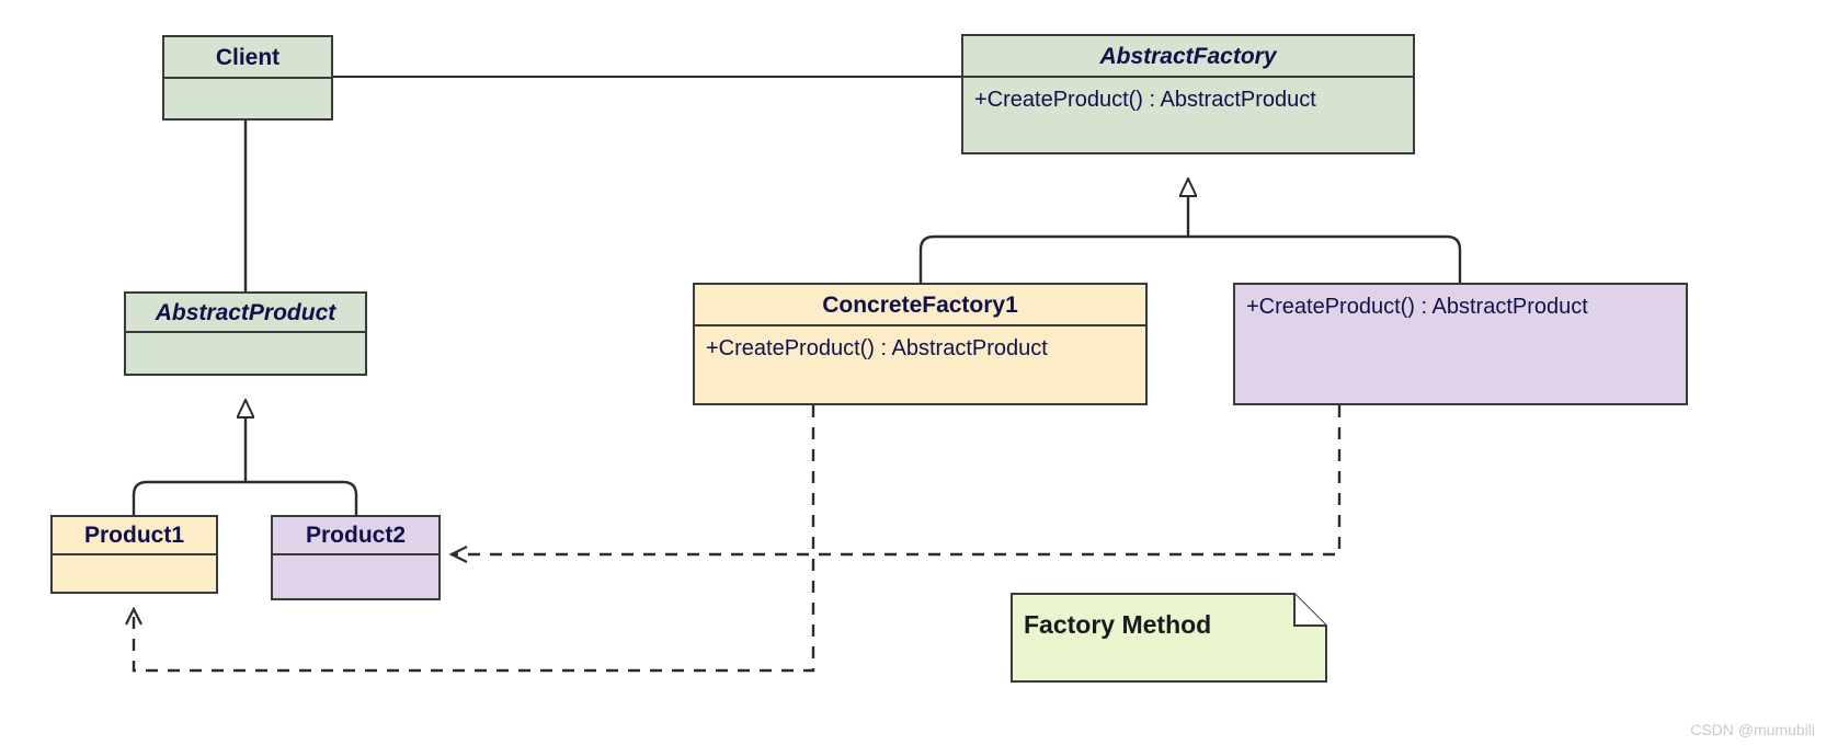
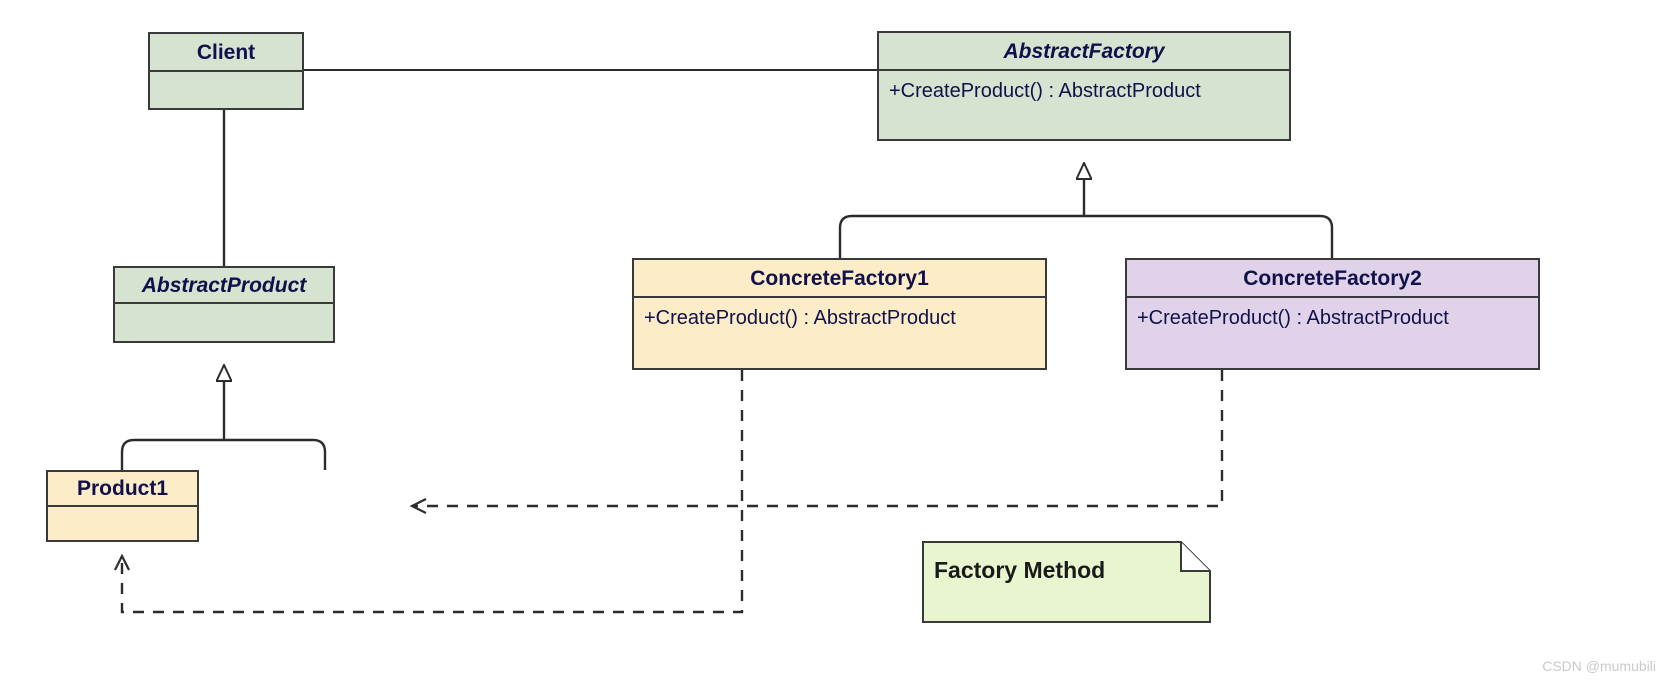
  Client
  AbstractFactory
  +CreateProduct() : AbstractProduct
  AbstractProduct
  ConcreteFactory1
  +CreateProduct() : AbstractProduct
+ ConcreteFactory2
  +CreateProduct() : AbstractProduct
  Product1
- Product2
  Factory Method
  CSDN @mumubili
